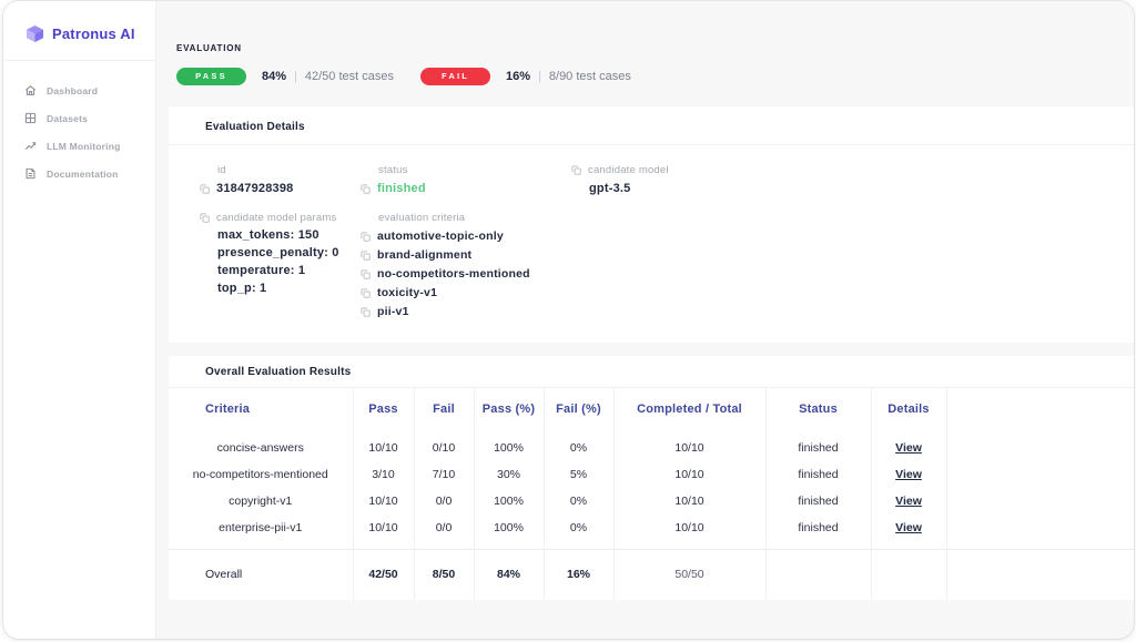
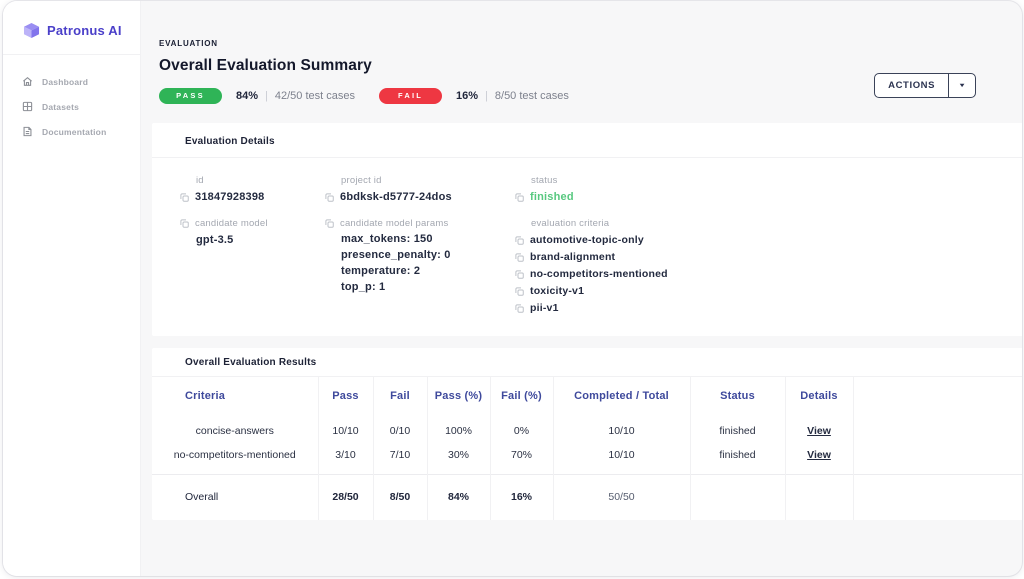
  Patronus AI
  Dashboard
  Datasets
- LLM Monitoring
  Documentation
  EVALUATION
+ Overall Evaluation Summary
  PASS
  84%
  |
  42/50 test cases
  FAIL
  16%
  |
- 8/90 test cases
+ 8/50 test cases
+ ACTIONS
  Evaluation Details
  id
  31847928398
+ project id
+ 6bdksk-d5777-24dos
  status
  finished
  candidate model
  gpt-3.5
  candidate model params
  max_tokens: 150
  presence_penalty: 0
- temperature: 1
+ temperature: 2
  top_p: 1
  evaluation criteria
  automotive-topic-only
  brand-alignment
  no-competitors-mentioned
  toxicity-v1
  pii-v1
  Overall Evaluation Results
  Criteria	Pass	Fail	Pass (%)	Fail (%)	Completed / Total	Status	Details
  concise-answers	10/10	0/10	100%	0%	10/10	finished	View
- no-competitors-mentioned	3/10	7/10	30%	5%	10/10	finished	View
+ no-competitors-mentioned	3/10	7/10	30%	70%	10/10	finished	View
- copyright-v1	10/10	0/0	100%	0%	10/10	finished	View
- enterprise-pii-v1	10/10	0/0	100%	0%	10/10	finished	View
- Overall	42/50	8/50	84%	16%	50/50
+ Overall	28/50	8/50	84%	16%	50/50
